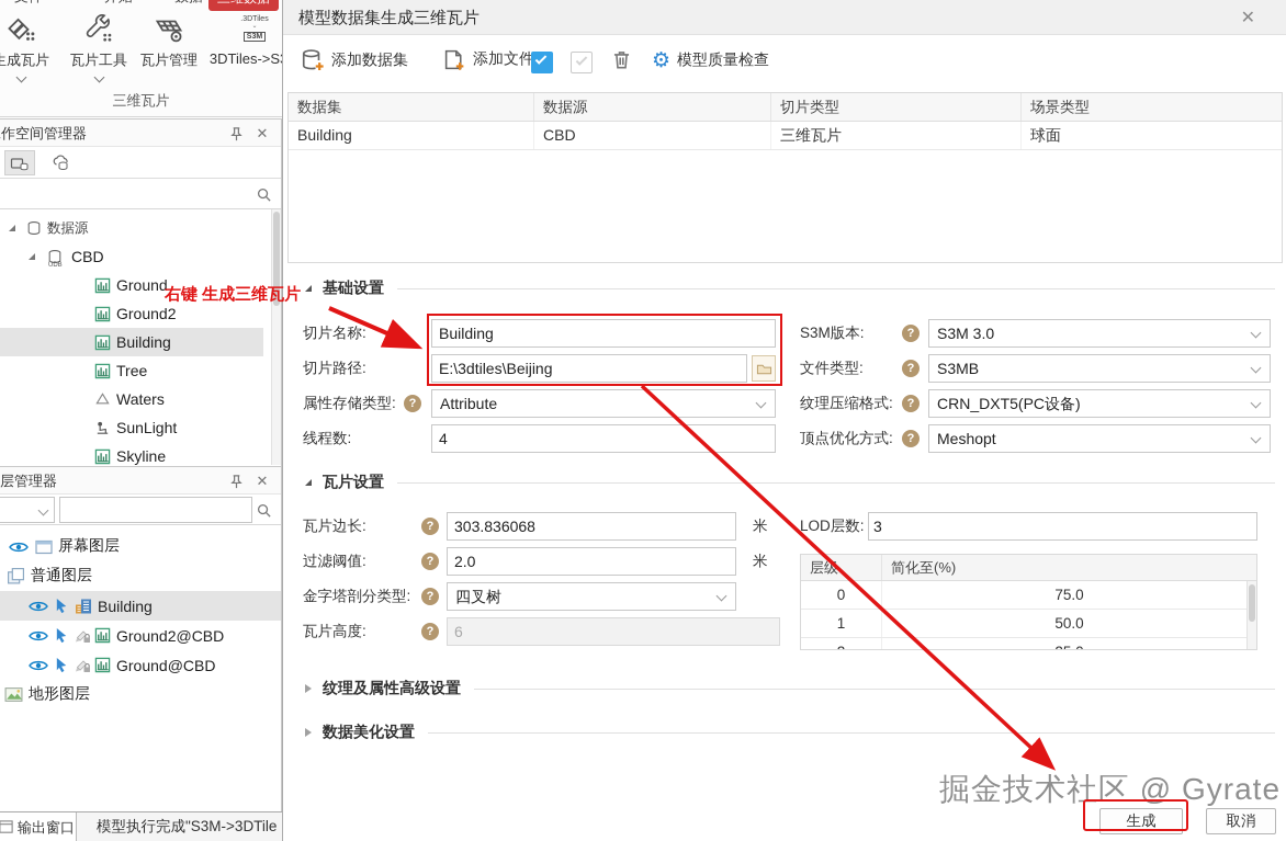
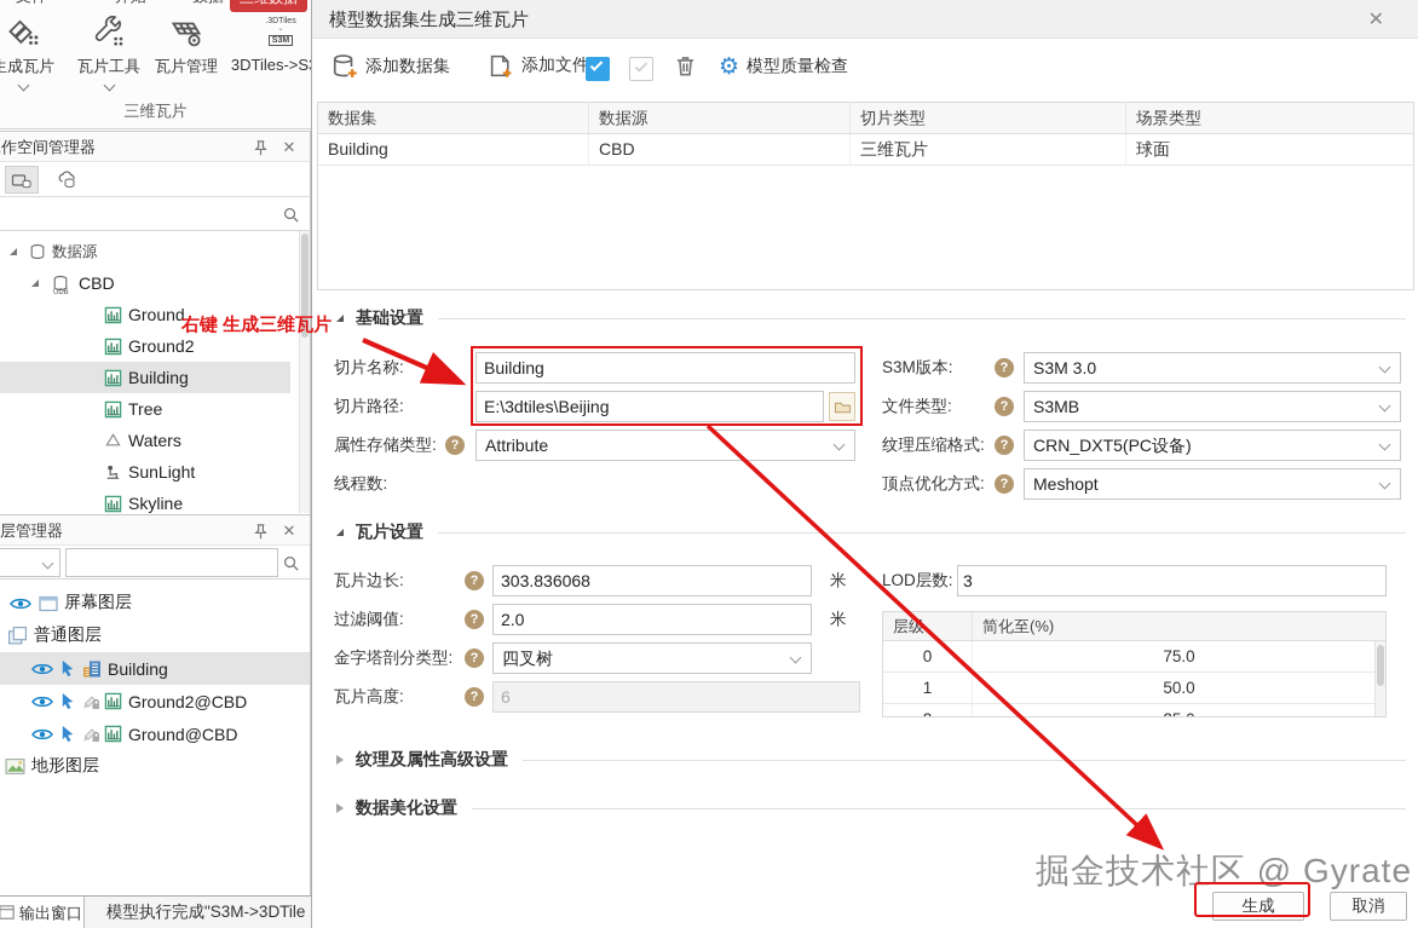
  成瓦片
  瓦片工具
  瓦片管理
  3DTiles->S
  三维瓦片
  作空间管理器
  ✕
  数据源
  CBD
  Ground
  Ground2
  Building
  Tree
  Waters
  SunLight
  Skyline
  层管理器
  ✕
  屏幕图层
  普通图层
  Building
  Ground2@CBD
  Ground@CBD
  地形图层
  输出窗口
  模型执行完成"S3M->3DTile
  模型数据集生成三维瓦片
  ✕
  添加数据集
  添加文件
  ⚙
  模型质量检查
  数据集
  数据源
  切片类型
  场景类型
  Building
  CBD
  三维瓦片
  球面
  基础设置
  切片名称:
  Building
  切片路径:
  E:\3dtiles\Beijing
  属性存储类型:
  ?
  Attribute
  线程数:
- 4
  S3M版本:
  ?
  S3M 3.0
  文件类型:
  ?
  S3MB
  纹理压缩格式:
  ?
  CRN_DXT5(PC设备)
  顶点优化方式:
  ?
  Meshopt
  瓦片设置
  瓦片边长:
  ?
  303.836068
  米
  过滤阈值:
  ?
  2.0
  米
  金字塔剖分类型:
  ?
  四叉树
  瓦片高度:
  ?
  6
  LOD层数:
  3
  层级
  简化至(%)
  0
  75.0
  1
  50.0
  纹理及属性高级设置
  数据美化设置
  生成
  取消
  掘金技术社区 @ Gyrate
  右键 生成三维瓦片
